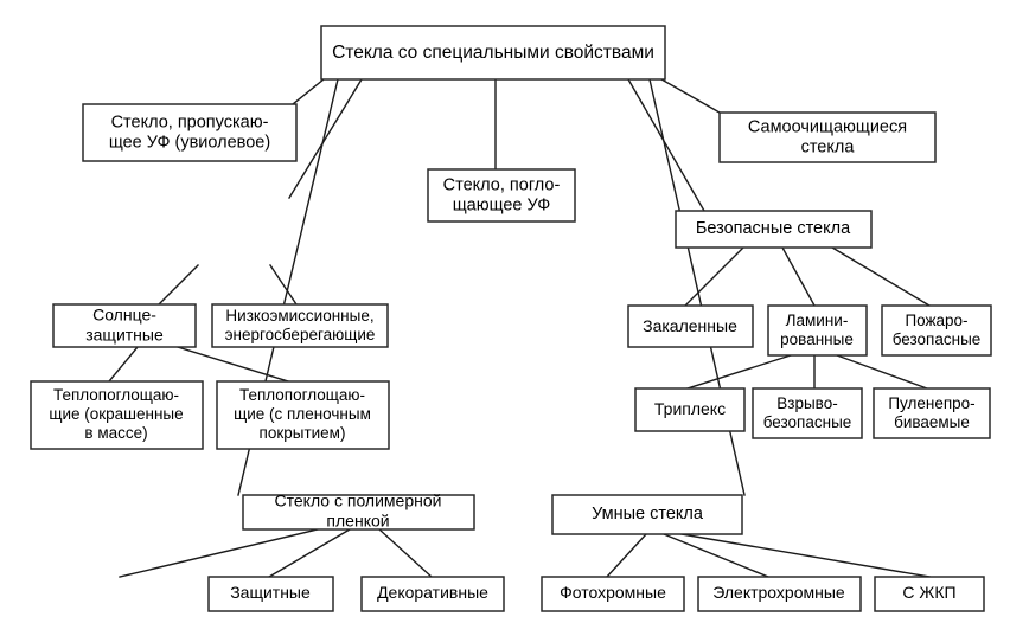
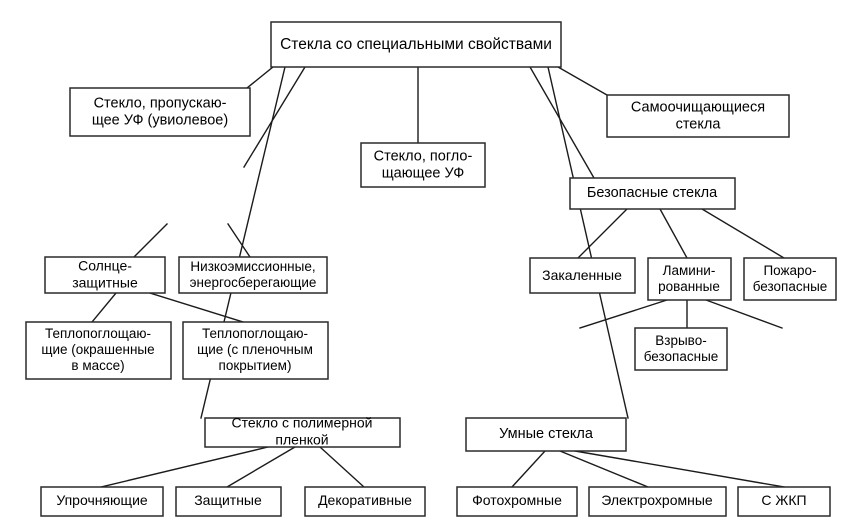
  Стекла со специальными свойствами
  Стекло, пропускаю- щее УФ (увиолевое)
  Самоочищающиеся стекла
  Стекло, погло- щающее УФ
  Безопасные стекла
  Солнце- защитные
  Низкоэмиссионные, энергосберегающие
  Теплопоглощаю- щие (окрашенные в массе)
  Теплопоглощаю- щие (с пленочным покрытием)
  Закаленные
  Ламини- рованные
  Пожаро- безопасные
- Триплекс
  Взрыво- безопасные
- Пуленепро- биваемые
  Стекло с полимерной пленкой
  Умные стекла
+ Упрочняющие
  Защитные
  Декоративные
  Фотохромные
  Электрохромные
  С ЖКП
